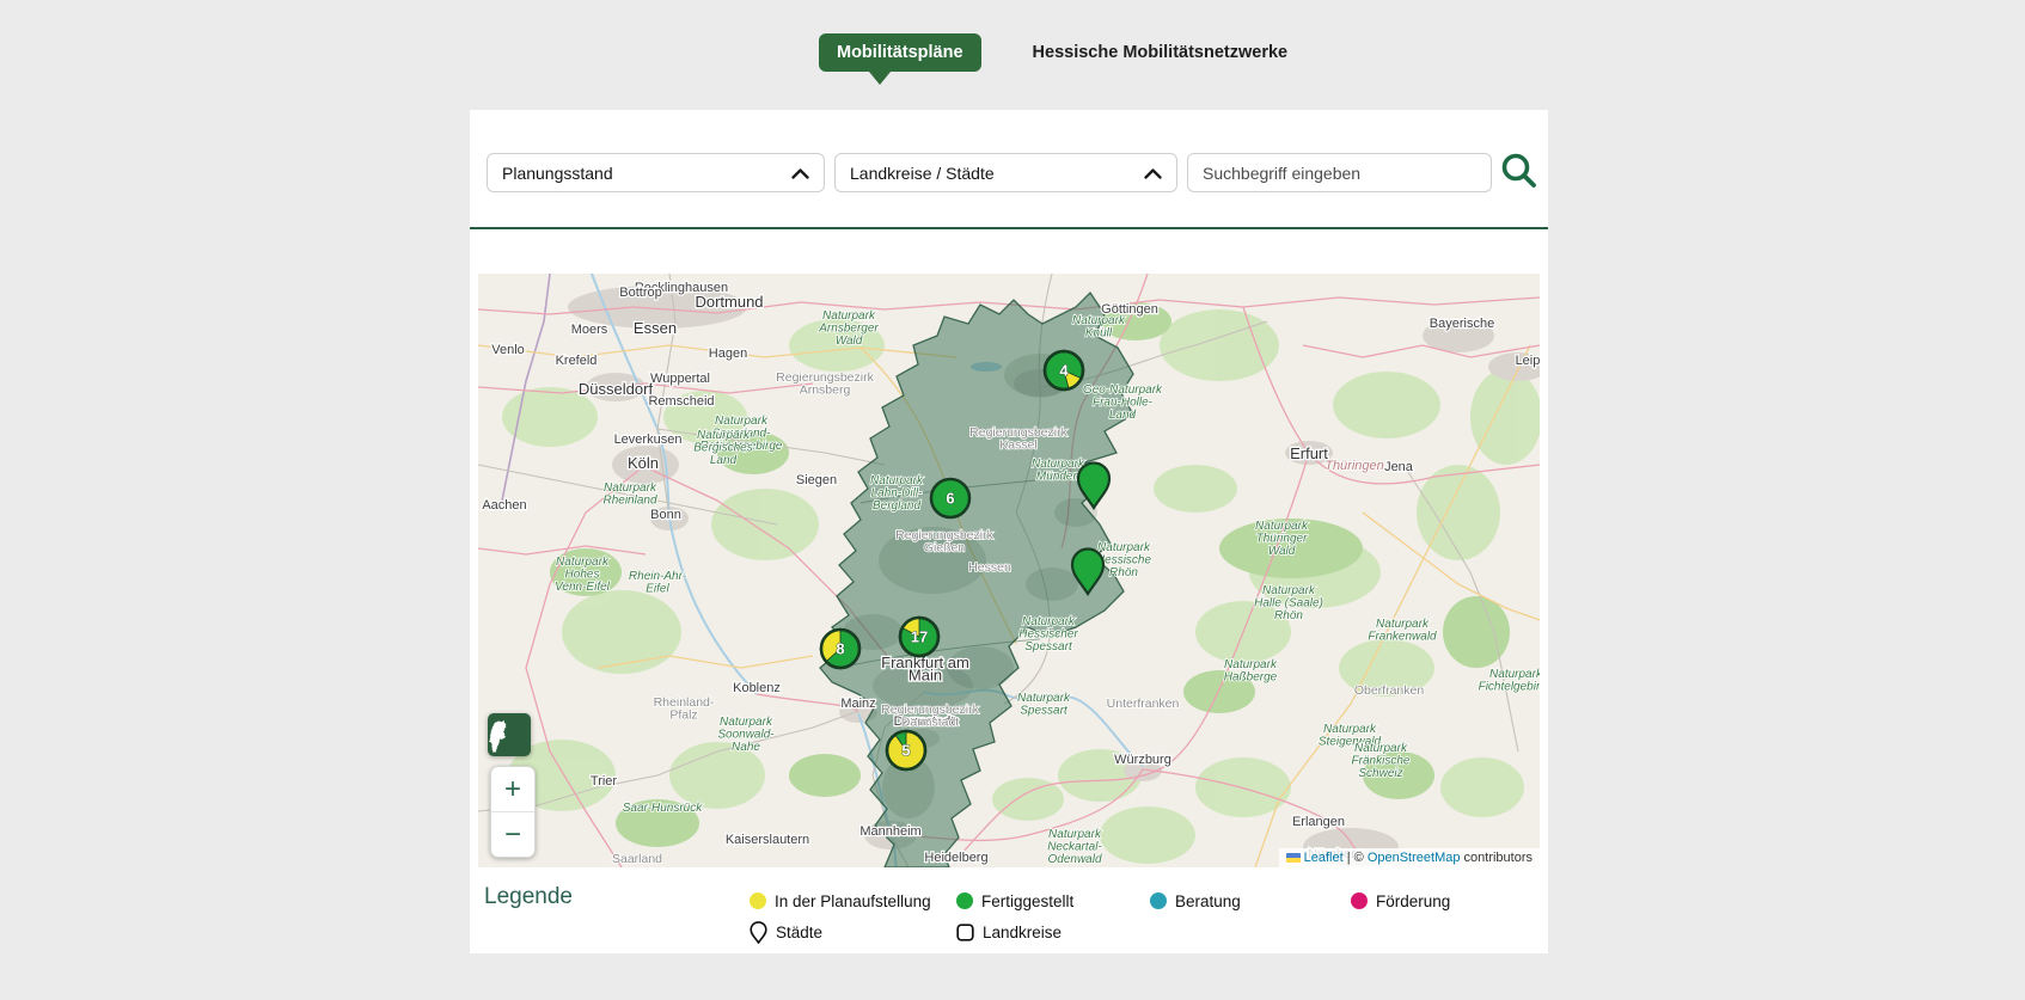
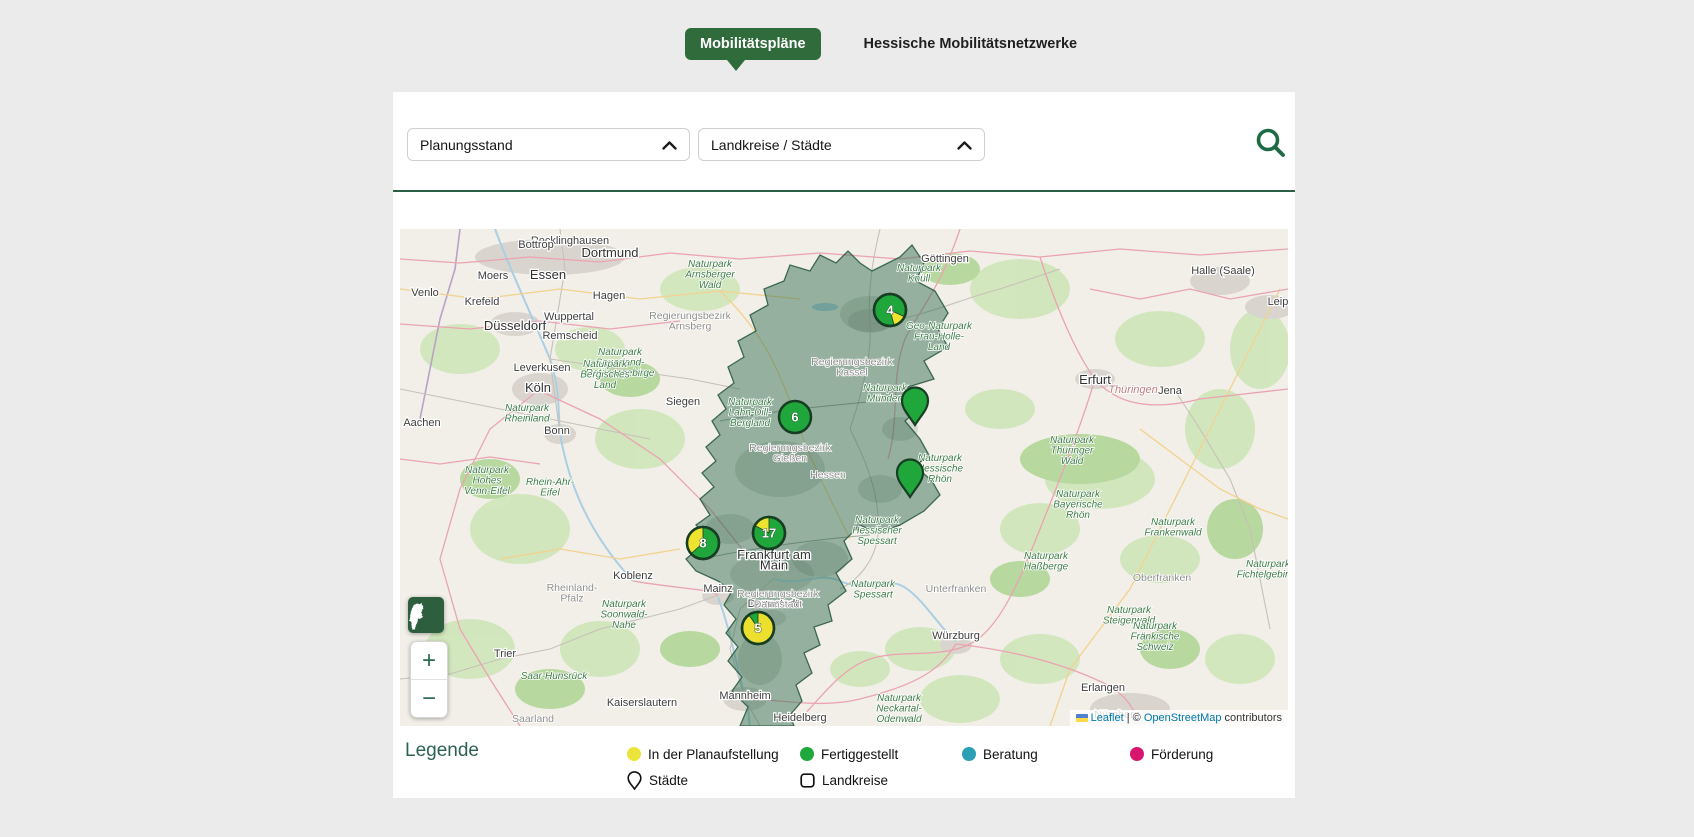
  Mobilitätspläne
  Hessische Mobilitätsnetzwerke
  Planungsstand
  Landkreise / Städte
- Suchbegriff eingeben
  Recklinghausen
  Bottrop
  Dortmund
  Essen
  Moers
  Hagen
  Venlo
  Krefeld
  Düsseldorf
  Wuppertal
  Remscheid
  Leverkusen
  Köln
  Bonn
  Aachen
  Siegen
  Koblenz
  Trier
  Kaiserslautern
  Mainz
  Frankfurt am Main
  Darmstadt
  Mannheim
  Heidelberg
  Würzburg
  Erlangen
  Nürnberg
  Göttingen
  Erfurt
  Jena
- Bayerische
+ Halle (Saale)
  Regierungsbezirk Arnsberg
  Regierungsbezirk Kassel
  Regierungsbezirk Gießen
  Hessen
  Regierungsbezirk Darmstadt
  Rheinland- Pfalz
  Unterfranken
  Oberfranken
  Saarland
  Thüringen
  Naturpark Knüll
  Geo-Naturpark Frau-Holle- Land
  Naturpark Arnsberger Wald
  Naturpark Sauerland- Rothaargebirge
  Naturpark Bergisches Land
  Naturpark Rheinland
  Naturpark Hohes Venn-Eifel
  Rhein-Ahr- Eifel
  Naturpark Lahn-Dill- Bergland
  Naturpark Münden
  Naturpark essische Rhön
  Naturpark Thüringer Wald
- Naturpark Halle (Saale) Rhön
+ Naturpark Bayerische Rhön
  Naturpark Frankenwald
  Naturpark Fichtelgebir
  Naturpark Hessischer Spessart
  Naturpark Spessart
  Naturpark Haßberge
  Naturpark Steigerwald
  Naturpark Fränkische Schweiz
  Naturpark Soonwald- Nahe
  Saar-Hunsrück
  Naturpark Neckartal- Odenwald
  4
  6
  17
  8
  5
  +
  −
  Leaflet | © OpenStreetMap contributors
  Legende
  In der Planaufstellung
  Fertiggestellt
  Beratung
  Förderung
  Städte
  Landkreise
